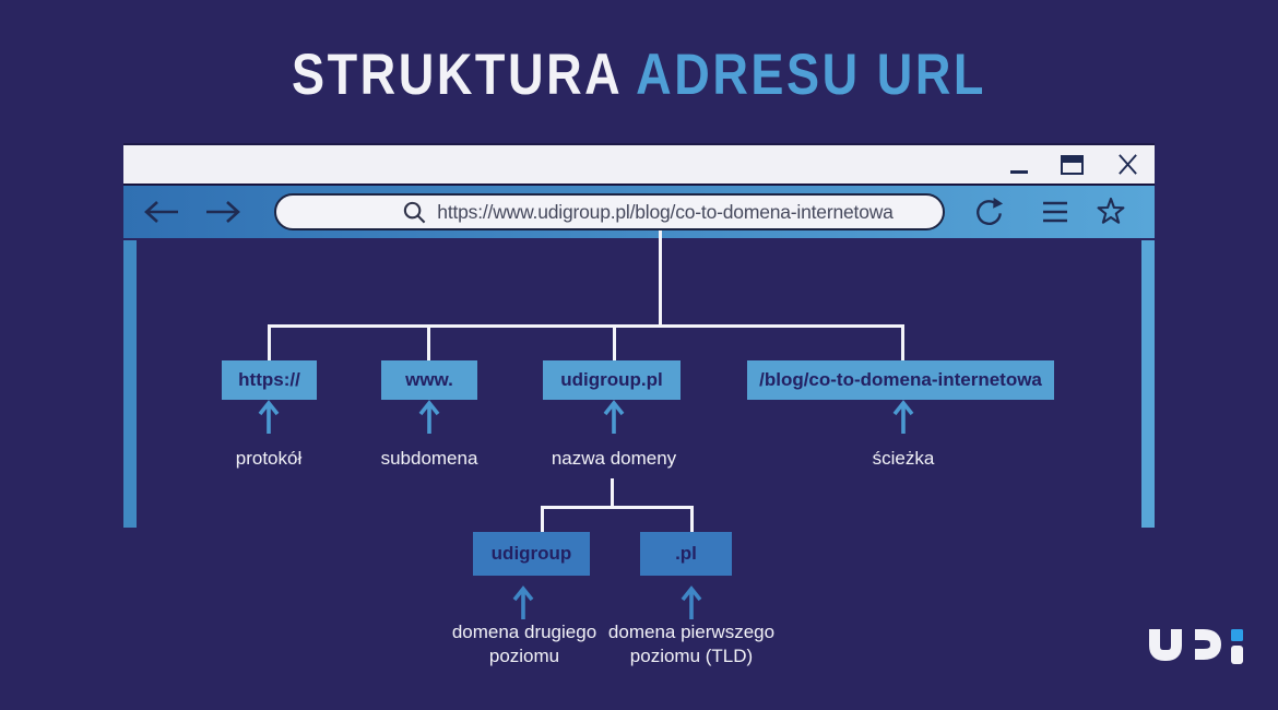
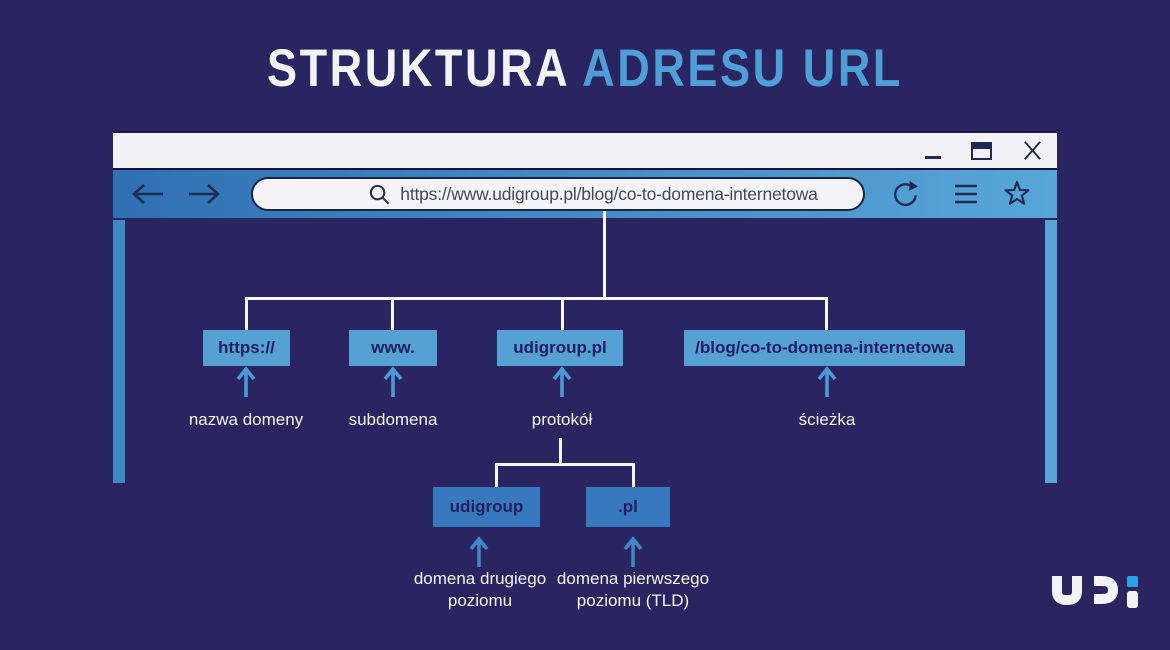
  STRUKTURA ADRESU URL
  https://www.udigroup.pl/blog/co-to-domena-internetowa
  https://
  www.
  udigroup.pl
  /blog/co-to-domena-internetowa
- protokół
+ nazwa domeny
  subdomena
- nazwa domeny
+ protokół
  ścieżka
  udigroup
  .pl
  domena drugiego poziomu
  domena pierwszego poziomu (TLD)
